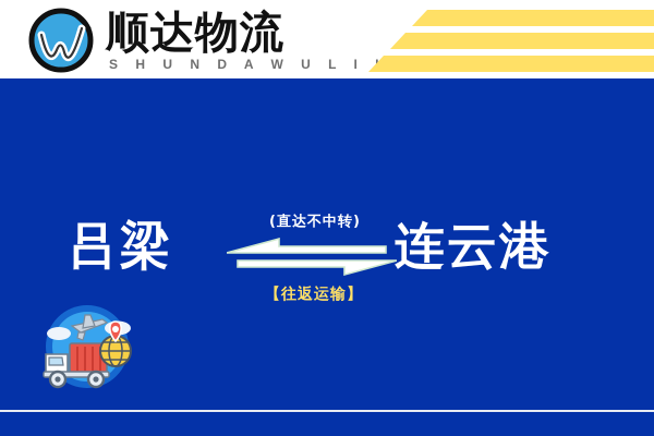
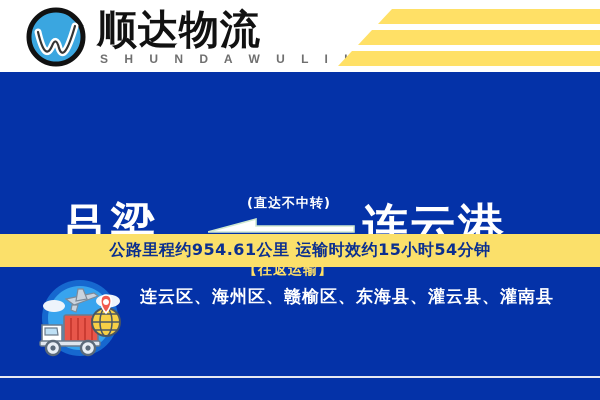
  顺达物流
  S H U N D A W U L I
  吕梁
  连云港
  (直达不中转)
  【往返运输】
+ 公路里程约954.61公里 运输时效约15小时54分钟
+ 连云区、海州区、赣榆区、东海县、灌云县、灌南县
